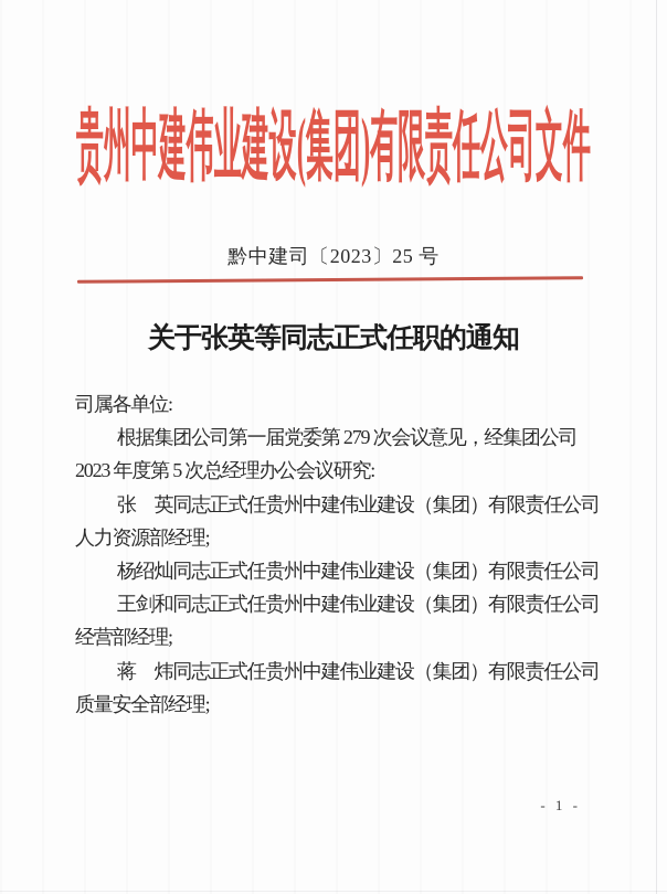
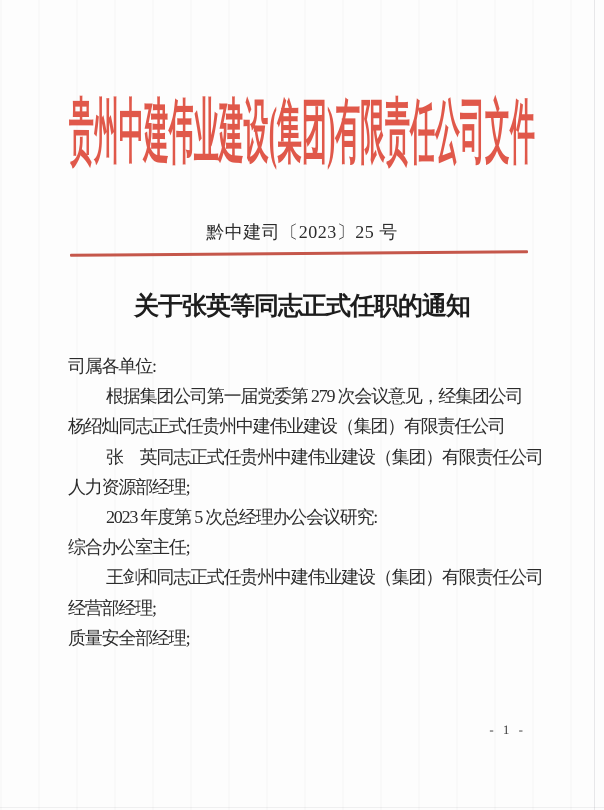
  贵州中建伟业建设(集团)有限责任公司文件
  黔中建司〔2023〕25 号
  关于张英等同志正式任职的通知
  司属各单位:
  根据集团公司第一届党委第 279 次会议意见，经集团公司
- 2023 年度第 5 次总经理办公会议研究:
+ 杨绍灿同志正式任贵州中建伟业建设（集团）有限责任公司
  张 英同志正式任贵州中建伟业建设（集团）有限责任公司
  人力资源部经理;
- 杨绍灿同志正式任贵州中建伟业建设（集团）有限责任公司
+ 2023 年度第 5 次总经理办公会议研究:
+ 综合办公室主任;
  王剑和同志正式任贵州中建伟业建设（集团）有限责任公司
  经营部经理;
- 蒋 炜同志正式任贵州中建伟业建设（集团）有限责任公司
  质量安全部经理;
  - 1 -
